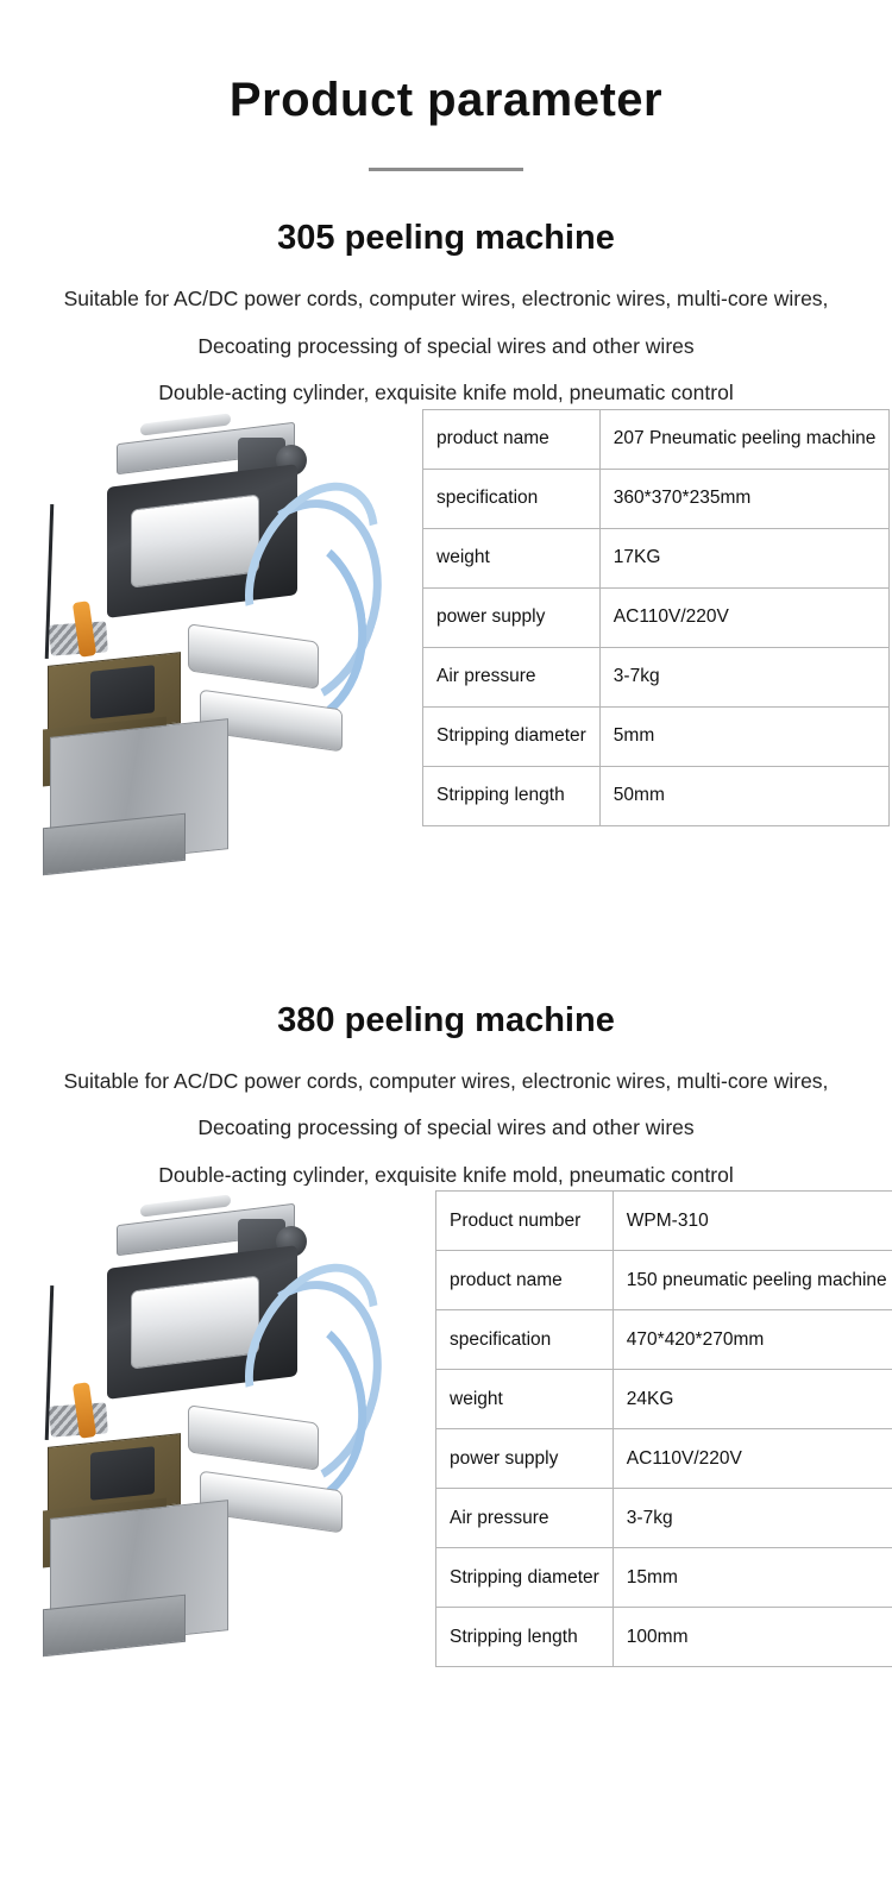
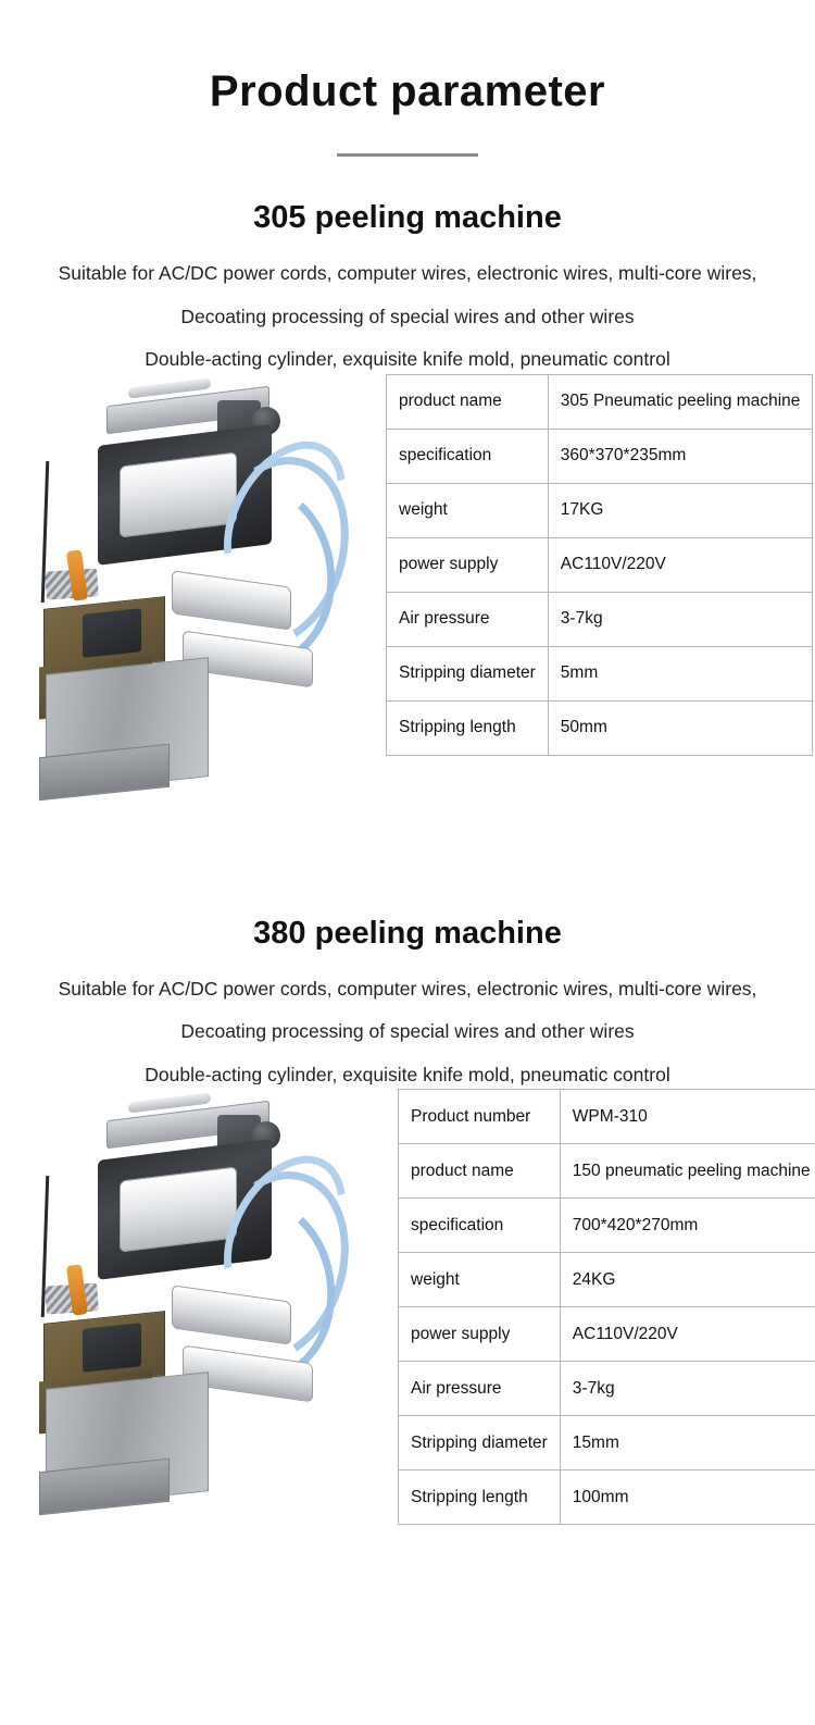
  Product parameter
  305 peeling machine
  Suitable for AC/DC power cords, computer wires, electronic wires, multi-core wires,
  Decoating processing of special wires and other wires
  Double-acting cylinder, exquisite knife mold, pneumatic control
- product name	207 Pneumatic peeling machine
+ product name	305 Pneumatic peeling machine
  specification	360*370*235mm
  weight	17KG
  power supply	AC110V/220V
  Air pressure	3-7kg
  Stripping diameter	5mm
  Stripping length	50mm
  380 peeling machine
  Suitable for AC/DC power cords, computer wires, electronic wires, multi-core wires,
  Decoating processing of special wires and other wires
  Double-acting cylinder, exquisite knife mold, pneumatic control
  Product number	WPM-310
  product name	150 pneumatic peeling machine
- specification	470*420*270mm
+ specification	700*420*270mm
  weight	24KG
  power supply	AC110V/220V
  Air pressure	3-7kg
  Stripping diameter	15mm
  Stripping length	100mm
